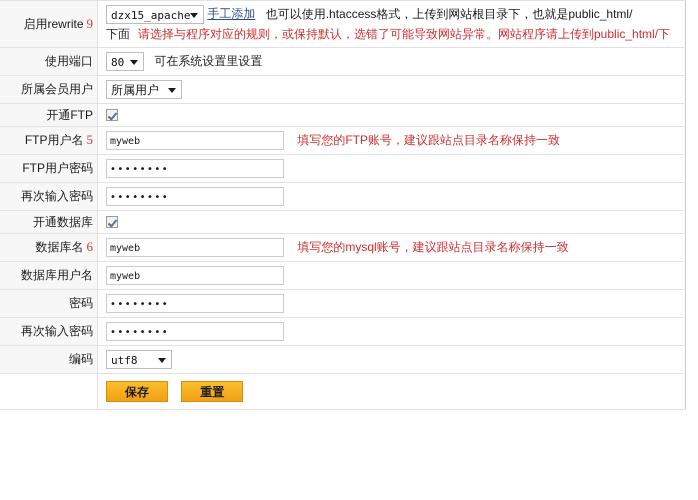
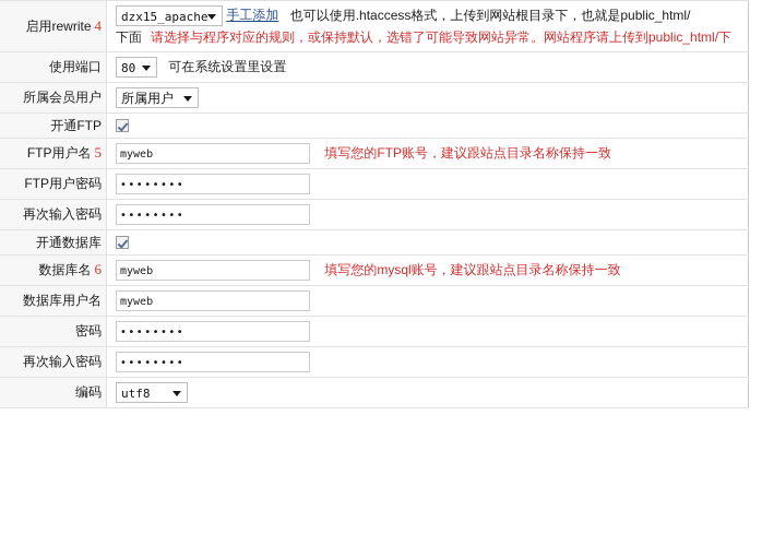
- 启用rewrite 9	dzx15_apache 手工添加 也可以使用.htaccess格式，上传到网站根目录下，也就是public_html/ 下面 请选择与程序对应的规则，或保持默认，选错了可能导致网站异常。网站程序请上传到public_html/下
+ 启用rewrite 4	dzx15_apache 手工添加 也可以使用.htaccess格式，上传到网站根目录下，也就是public_html/ 下面 请选择与程序对应的规则，或保持默认，选错了可能导致网站异常。网站程序请上传到public_html/下
  使用端口	80 可在系统设置里设置
  所属会员用户	所属用户
  开通FTP
  FTP用户名 5	myweb 填写您的FTP账号，建议跟站点目录名称保持一致
  FTP用户密码	••••••••
  再次输入密码	••••••••
  开通数据库
  数据库名 6	myweb 填写您的mysql账号，建议跟站点目录名称保持一致
  数据库用户名	myweb
  密码	••••••••
  再次输入密码	••••••••
  编码	utf8
- 	保存 重置
